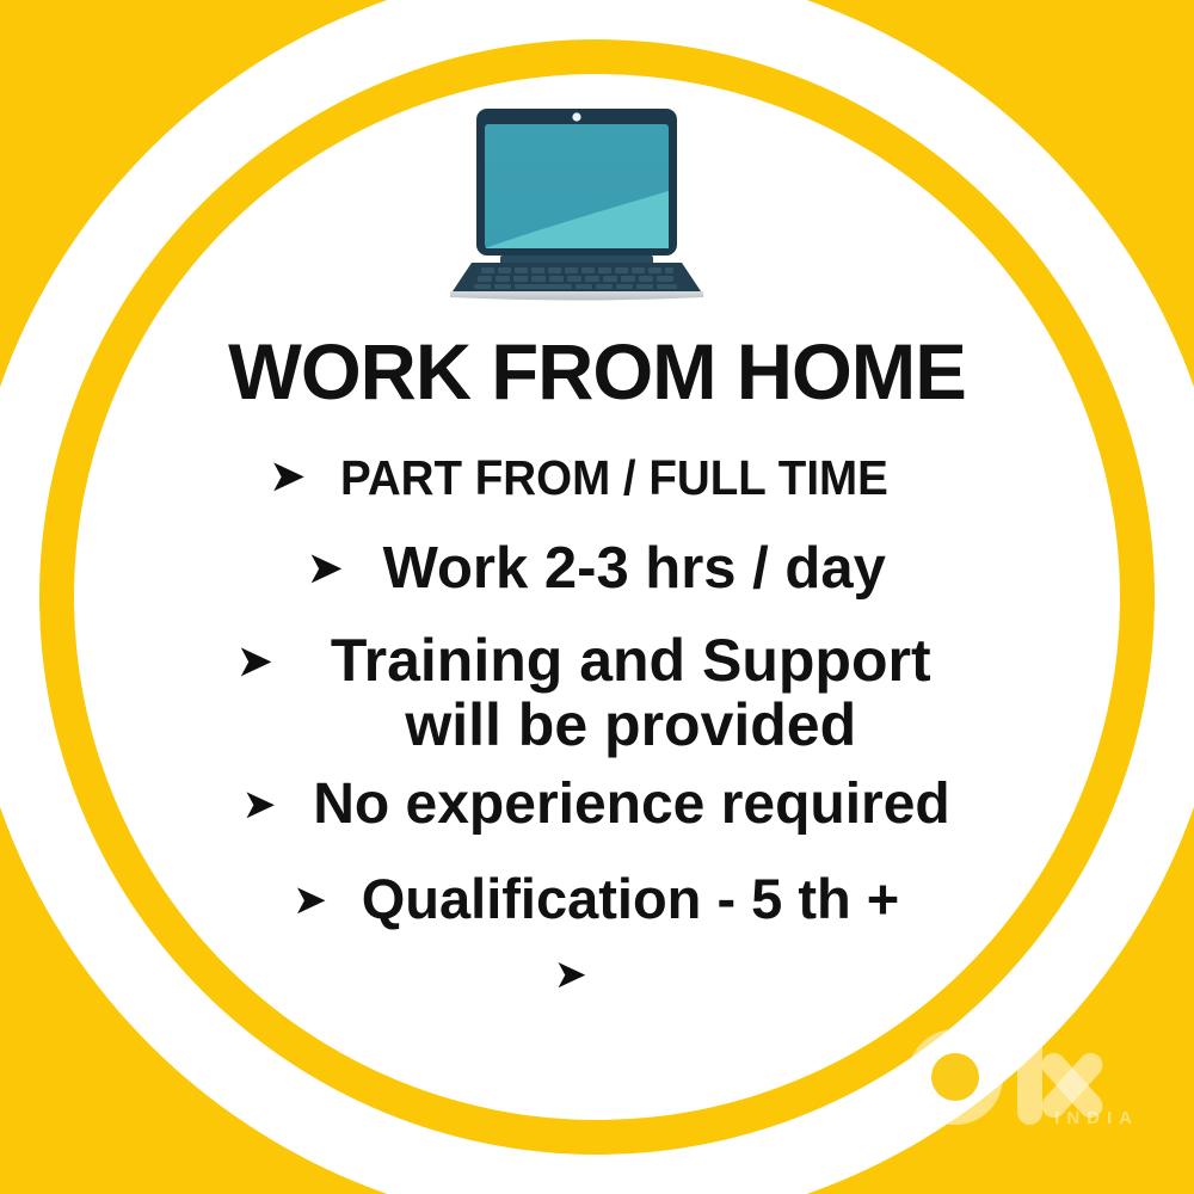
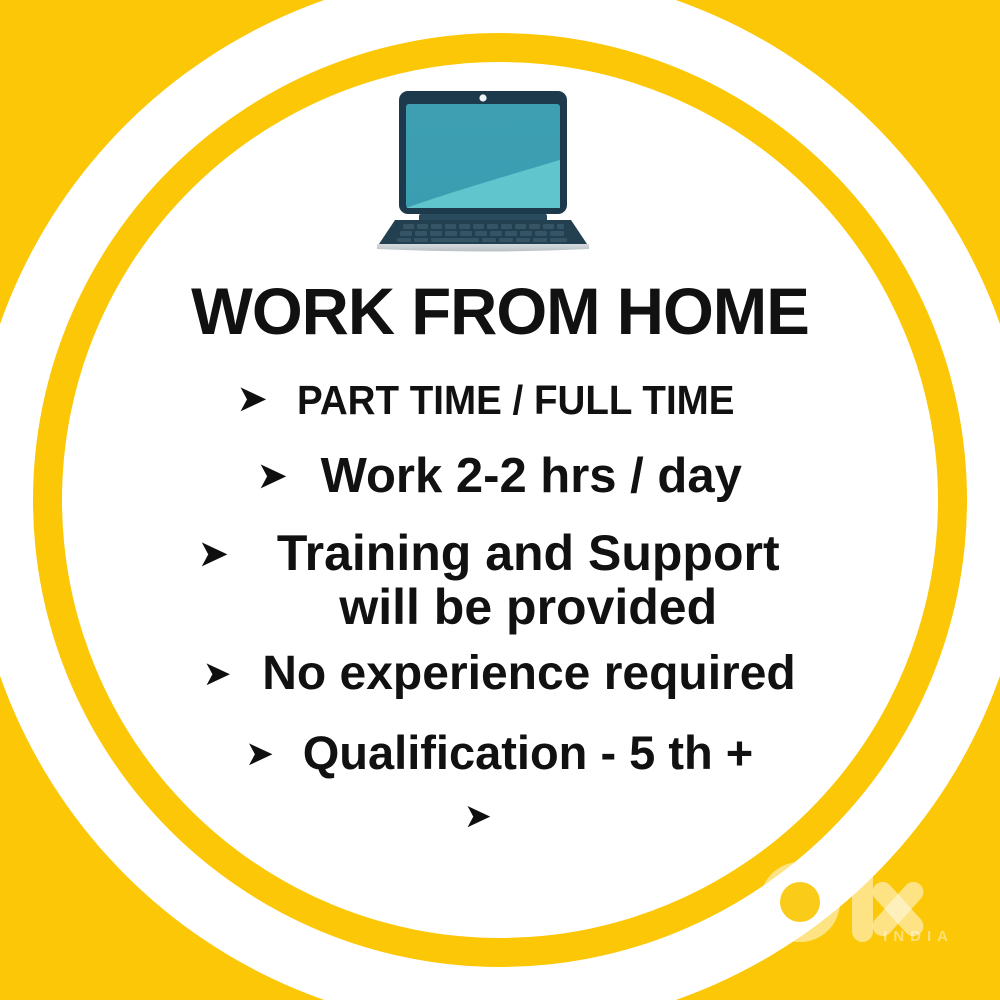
  WORK FROM HOME
  ➤
- PART FROM / FULL TIME
+ PART TIME / FULL TIME
  ➤
- Work 2-3 hrs / day
+ Work 2-2 hrs / day
  ➤
  Training and Support will be provided
  ➤
  No experience required
  ➤
  Qualification - 5 th +
  ➤
  INDIA
